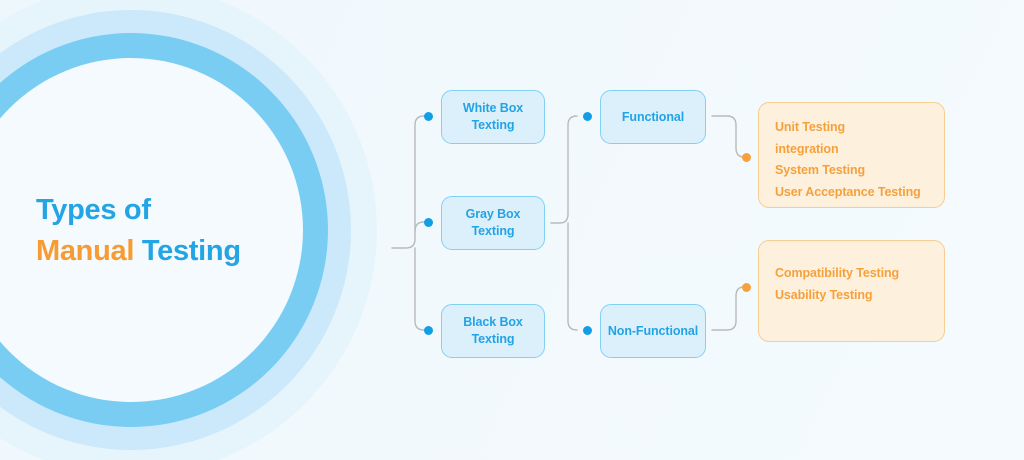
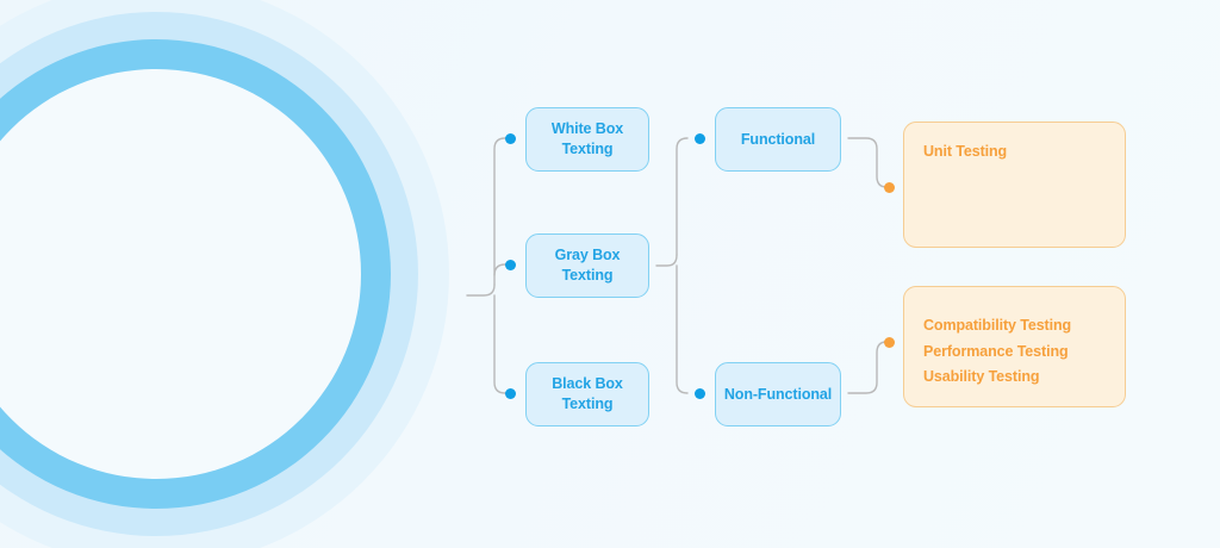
- Types of
- Manual Testing
  White Box
  Texting
  Gray Box
  Texting
  Black Box
  Texting
  Functional
  Non-Functional
  Unit Testing
- integration
- System Testing
- User Acceptance Testing
  Compatibility Testing
+ Performance Testing
  Usability Testing
